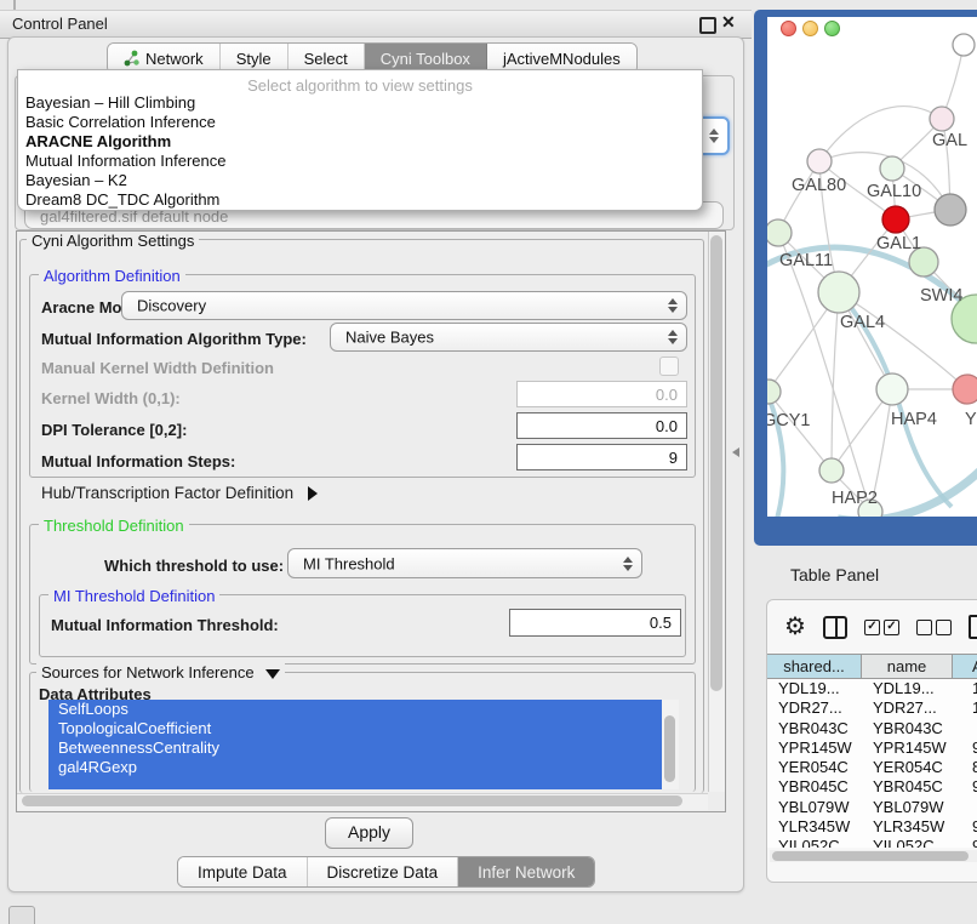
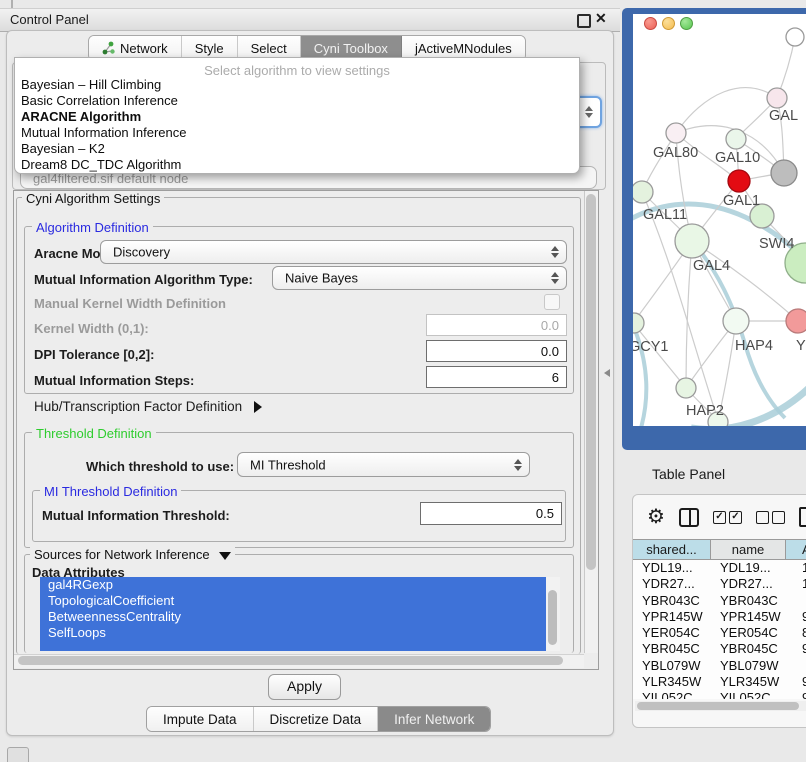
  Control Panel
  ✕
  gal4filtered.sif default node
  Network
  Style
  Select
  Cyni Toolbox
  jActiveMNodules
  Select algorithm to view settings
  Bayesian – Hill Climbing
  Basic Correlation Inference
  ARACNE Algorithm
  Mutual Information Inference
  Bayesian – K2
  Dream8 DC_TDC Algorithm
  Cyni Algorithm Settings
  Algorithm Definition
  Aracne Mo
  Discovery
  Mutual Information Algorithm Type:
  Naive Bayes
  Manual Kernel Width Definition
  Kernel Width (0,1):
  0.0
  DPI Tolerance [0,2]:
  0.0
  Mutual Information Steps:
- 9
+ 6
  Hub/Transcription Factor Definition
  Threshold Definition
  Which threshold to use:
  MI Threshold
  MI Threshold Definition
  Mutual Information Threshold:
  0.5
  Sources for Network Inference
  Data Attributes
- SelfLoops
+ gal4RGexp
  TopologicalCoefficient
  BetweennessCentrality
- gal4RGexp
+ SelfLoops
  Apply
  Impute Data
  Discretize Data
  Infer Network
  GAL
  GAL80
  GAL10
  GAL1
  GAL11
  SWI4
  GAL4
  GCY1
  HAP4
  Y
  HAP2
  Table Panel
  ⚙
  ✓
  ✓
  shared...
  name
  YDL19...
  YDL19...
  YDR27...
  YDR27...
  YBR043C
  YBR043C
  YPR145W
  YPR145W
  YER054C
  YER054C
  YBR045C
  YBR045C
  YBL079W
  YBL079W
  YLR345W
  YLR345W
  YIL052C
  YIL052C
